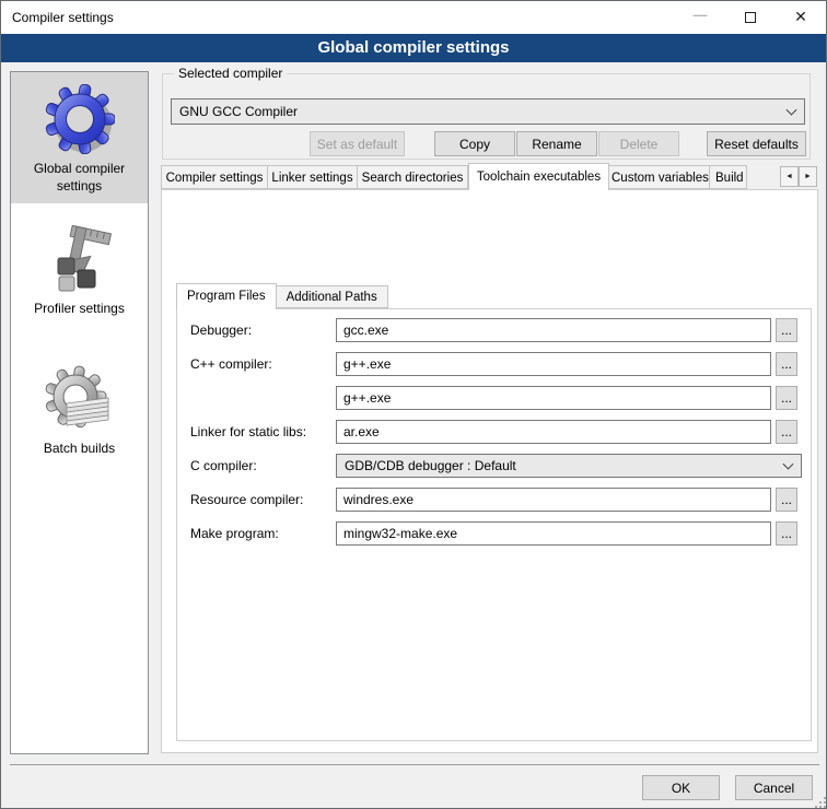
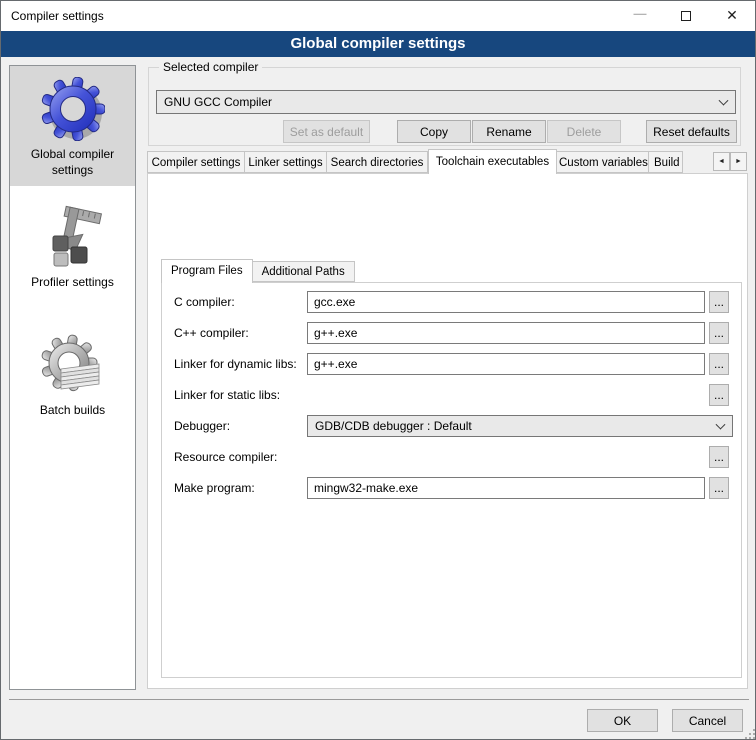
  Compiler settings
  —
  ✕
  Global compiler settings
  Global compiler settings
  Profiler settings
  Batch builds
  Selected compiler
  GNU GCC Compiler
  Set as default
  Copy
  Rename
  Delete
  Reset defaults
  Compiler settings
  Linker settings
  Search directories
  Toolchain executables
  Custom variables
  Program Files
  Additional Paths
- Debugger:
+ C compiler:
  gcc.exe
  ...
  C++ compiler:
  g++.exe
  ...
+ Linker for dynamic libs:
  g++.exe
  ...
  Linker for static libs:
- ar.exe
  ...
- C compiler:
+ Debugger:
  GDB/CDB debugger : Default
  Resource compiler:
- windres.exe
  ...
  Make program:
  mingw32-make.exe
  ...
  OK
  Cancel
